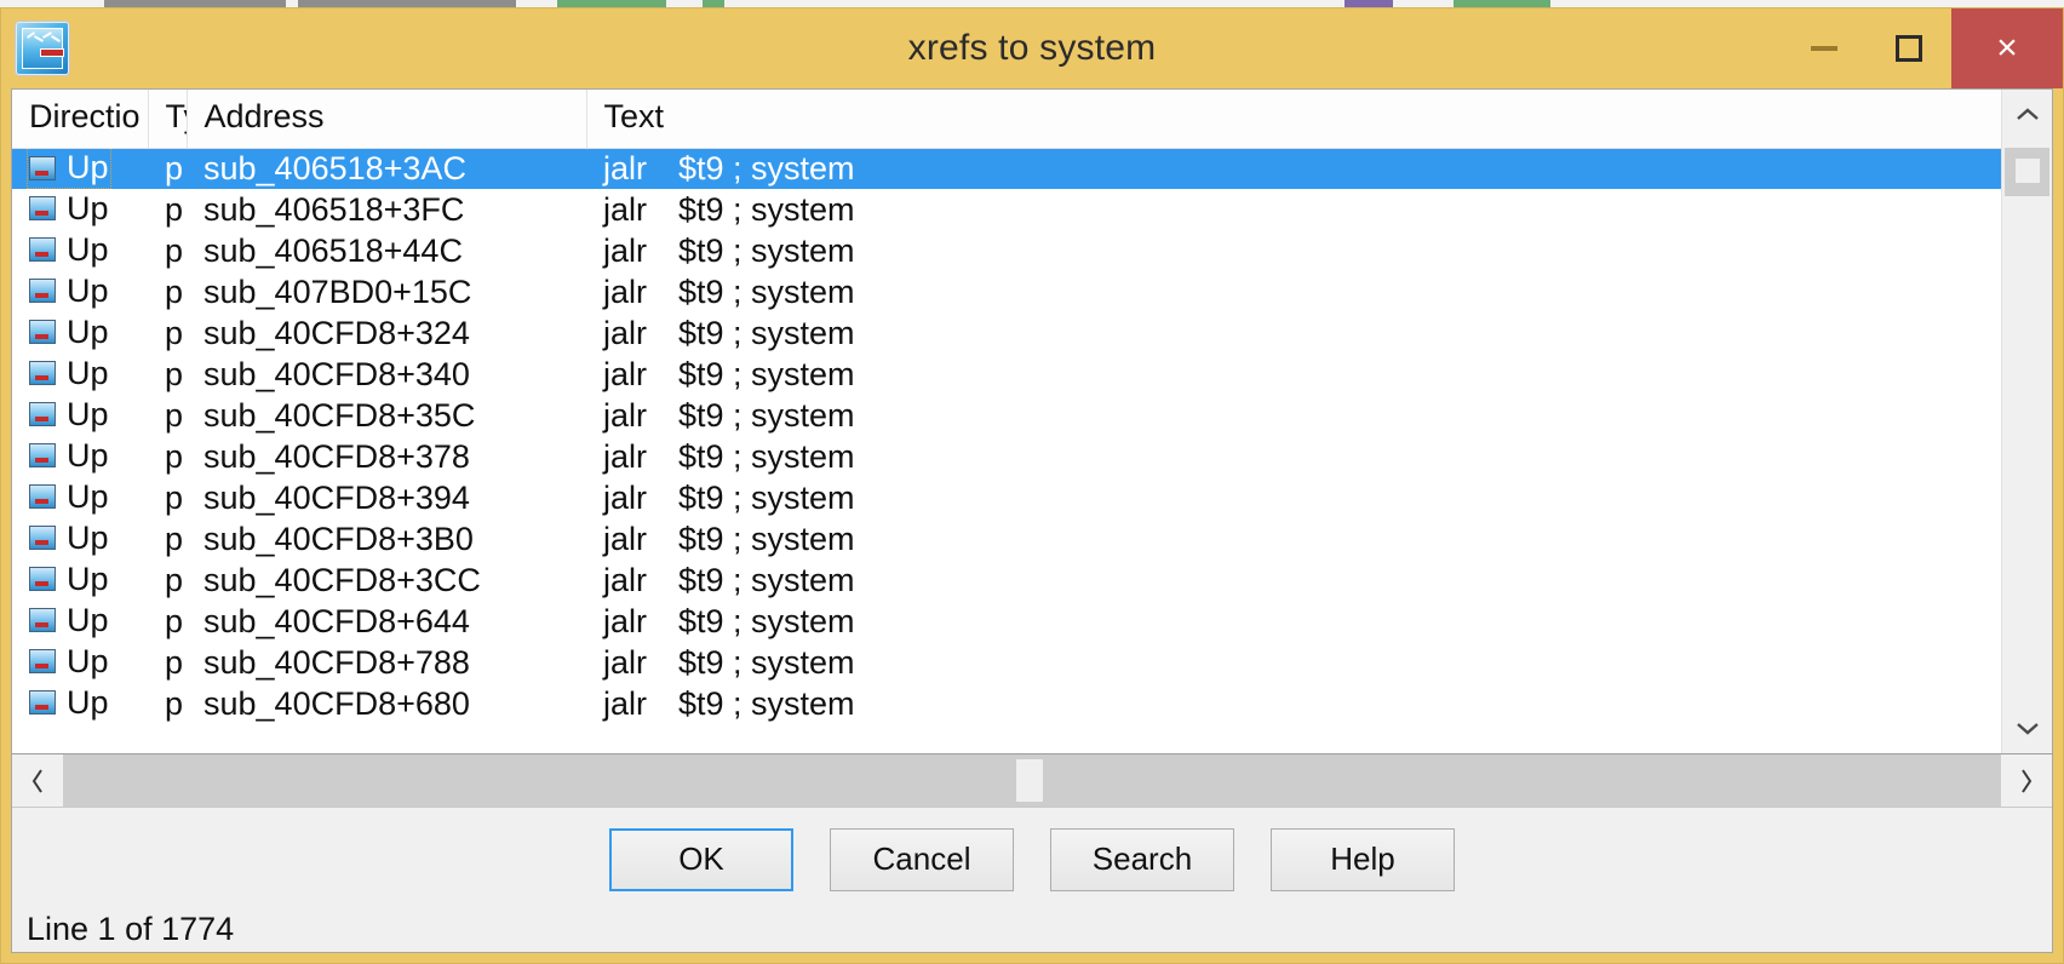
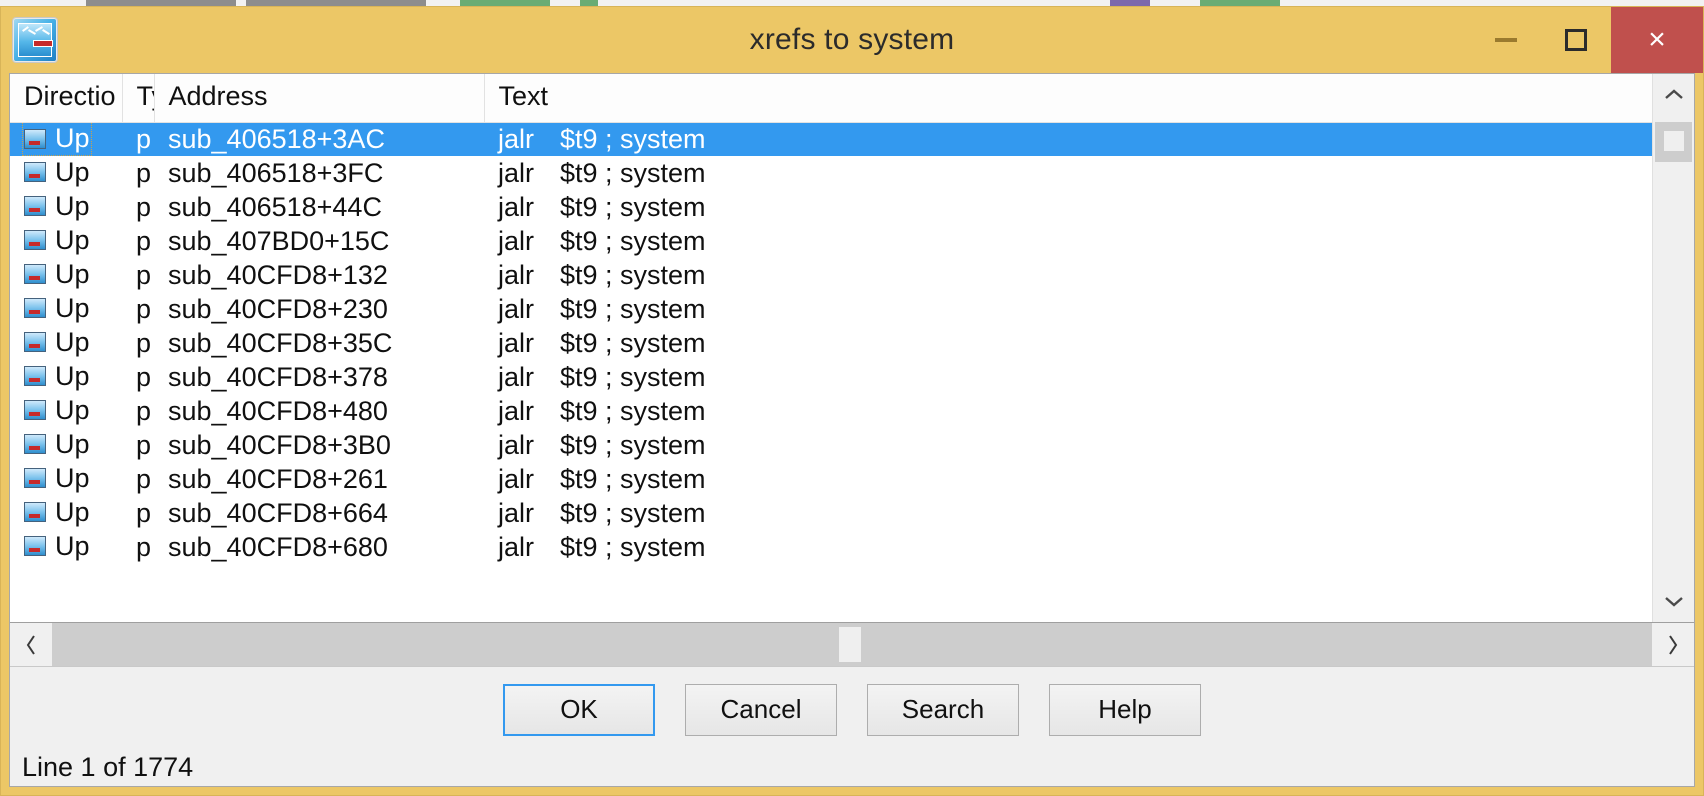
  xrefs to system
  ×
  Directio	T	Address	Text
  Up	p	sub_406518+3AC	jalr $t9 ; system
  Up	p	sub_406518+3FC	jalr $t9 ; system
  Up	p	sub_406518+44C	jalr $t9 ; system
  Up	p	sub_407BD0+15C	jalr $t9 ; system
- Up	p	sub_40CFD8+324	jalr $t9 ; system
+ Up	p	sub_40CFD8+132	jalr $t9 ; system
- Up	p	sub_40CFD8+340	jalr $t9 ; system
+ Up	p	sub_40CFD8+230	jalr $t9 ; system
  Up	p	sub_40CFD8+35C	jalr $t9 ; system
  Up	p	sub_40CFD8+378	jalr $t9 ; system
- Up	p	sub_40CFD8+394	jalr $t9 ; system
+ Up	p	sub_40CFD8+480	jalr $t9 ; system
  Up	p	sub_40CFD8+3B0	jalr $t9 ; system
- Up	p	sub_40CFD8+3CC	jalr $t9 ; system
- Up	p	sub_40CFD8+644	jalr $t9 ; system
+ Up	p	sub_40CFD8+261	jalr $t9 ; system
- Up	p	sub_40CFD8+788	jalr $t9 ; system
+ Up	p	sub_40CFD8+664	jalr $t9 ; system
  Up	p	sub_40CFD8+680	jalr $t9 ; system
  OK
  Cancel
  Search
  Help
  Line 1 of 1774
